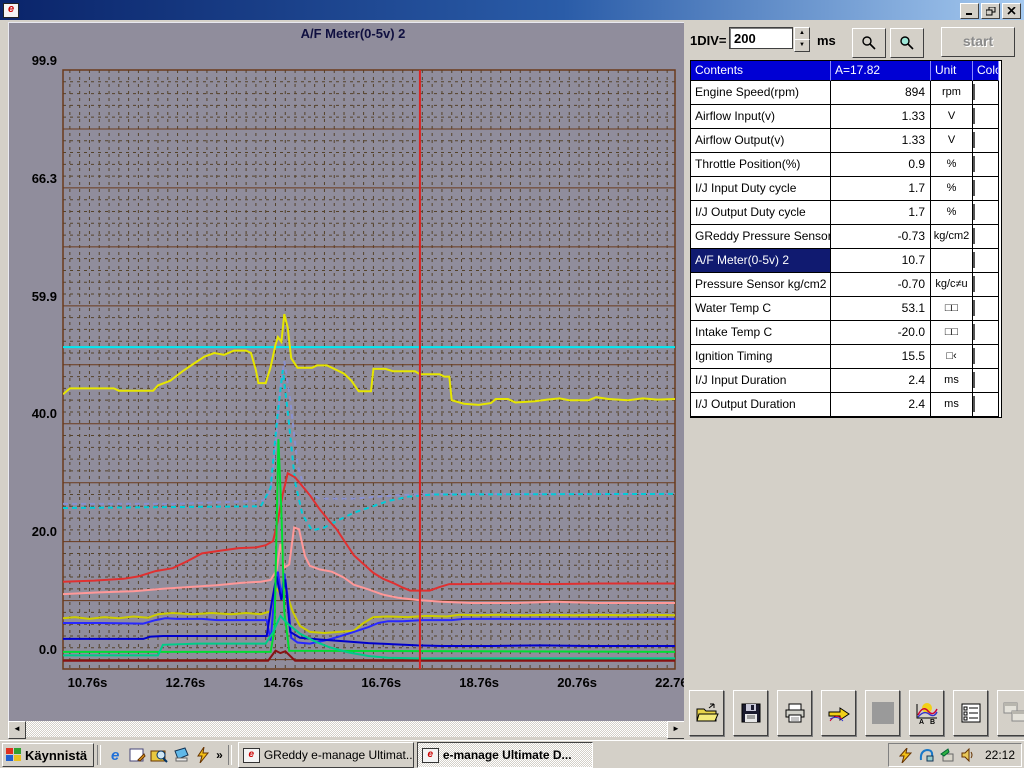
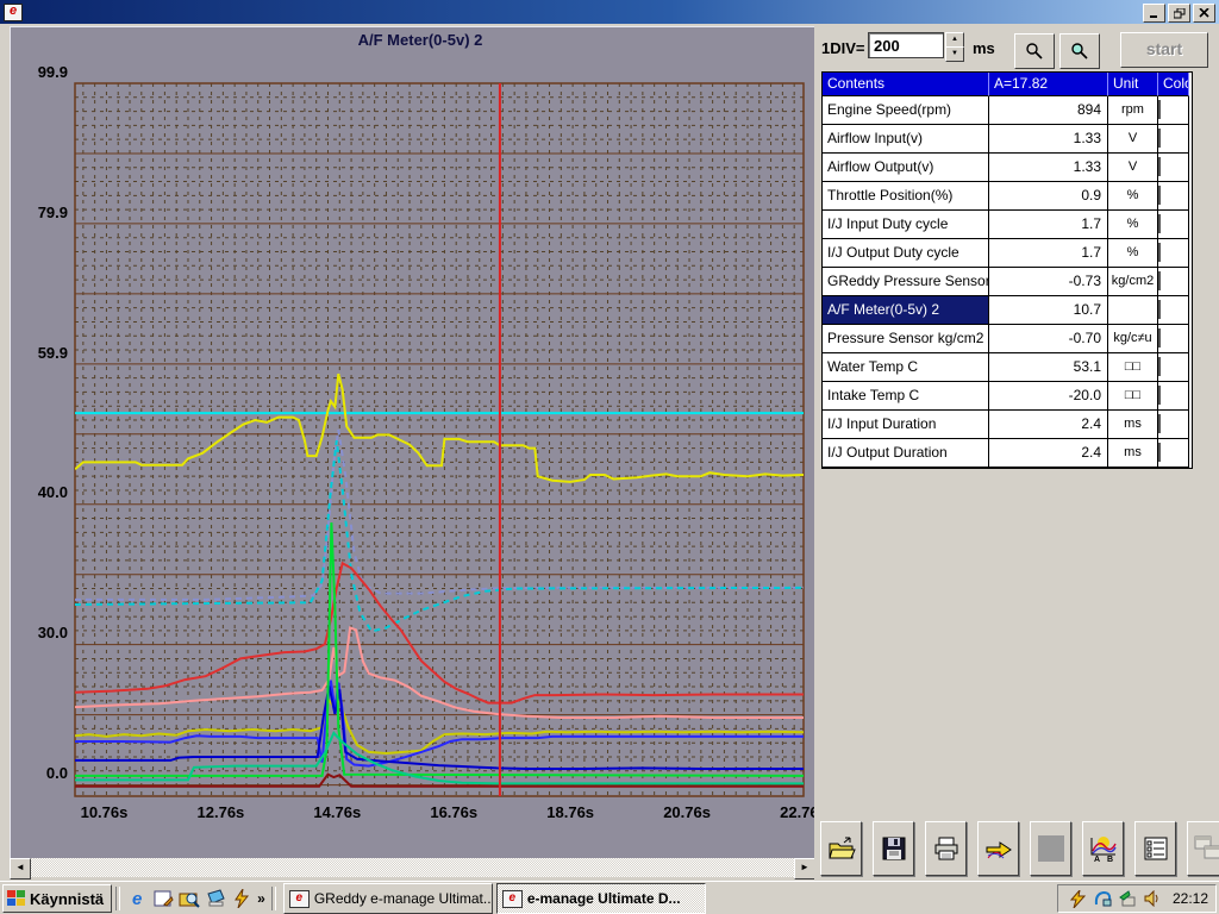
  e
  A/F Meter(0-5v) 2
  99.9
- 66.3
+ 79.9
  59.9
  40.0
- 20.0
+ 30.0
  0.0
  10.76s
  12.76s
  14.76s
  16.76s
  18.76s
  20.76s
  ◄
  ►
  1DIV=
  200
  ms
  start
  Contents
  A=17.82
  Unit
  Colo
  Engine Speed(rpm)
  894
  rpm
  Airflow Input(v)
  1.33
  V
  Airflow Output(v)
  1.33
  V
  Throttle Position(%)
  0.9
  %
  I/J Input Duty cycle
  1.7
  %
  I/J Output Duty cycle
  1.7
  %
  GReddy Pressure Sensor
  -0.73
  kg/cm2
  A/F Meter(0-5v) 2
  10.7
  Pressure Sensor kg/cm2
  -0.70
  kg/c≠u
  Water Temp C
  53.1
  □□
  Intake Temp C
  -20.0
  □□
- Ignition Timing
- 15.5
- □‹
  I/J Input Duration
  2.4
  ms
  I/J Output Duration
  2.4
  ms
  Käynnistä
  e
  »
  e
  GReddy e-manage Ultimat..
  e
  e-manage Ultimate D...
  22:12
